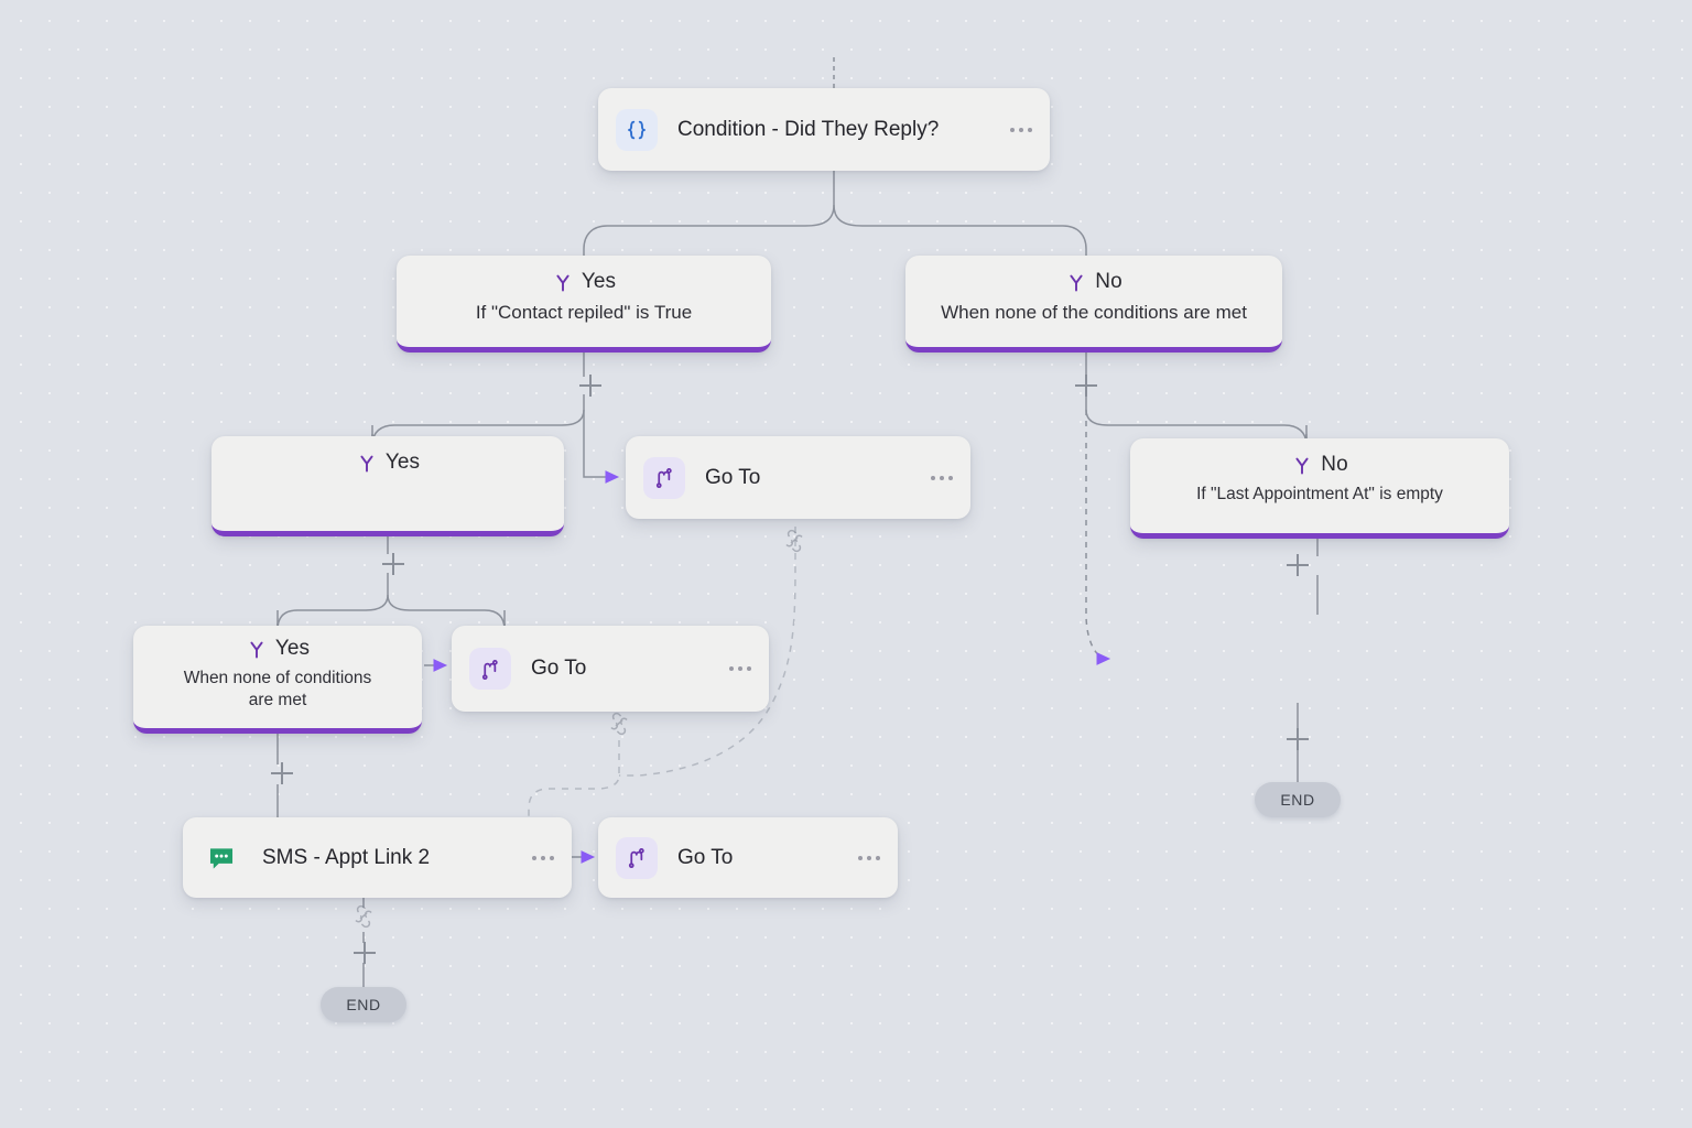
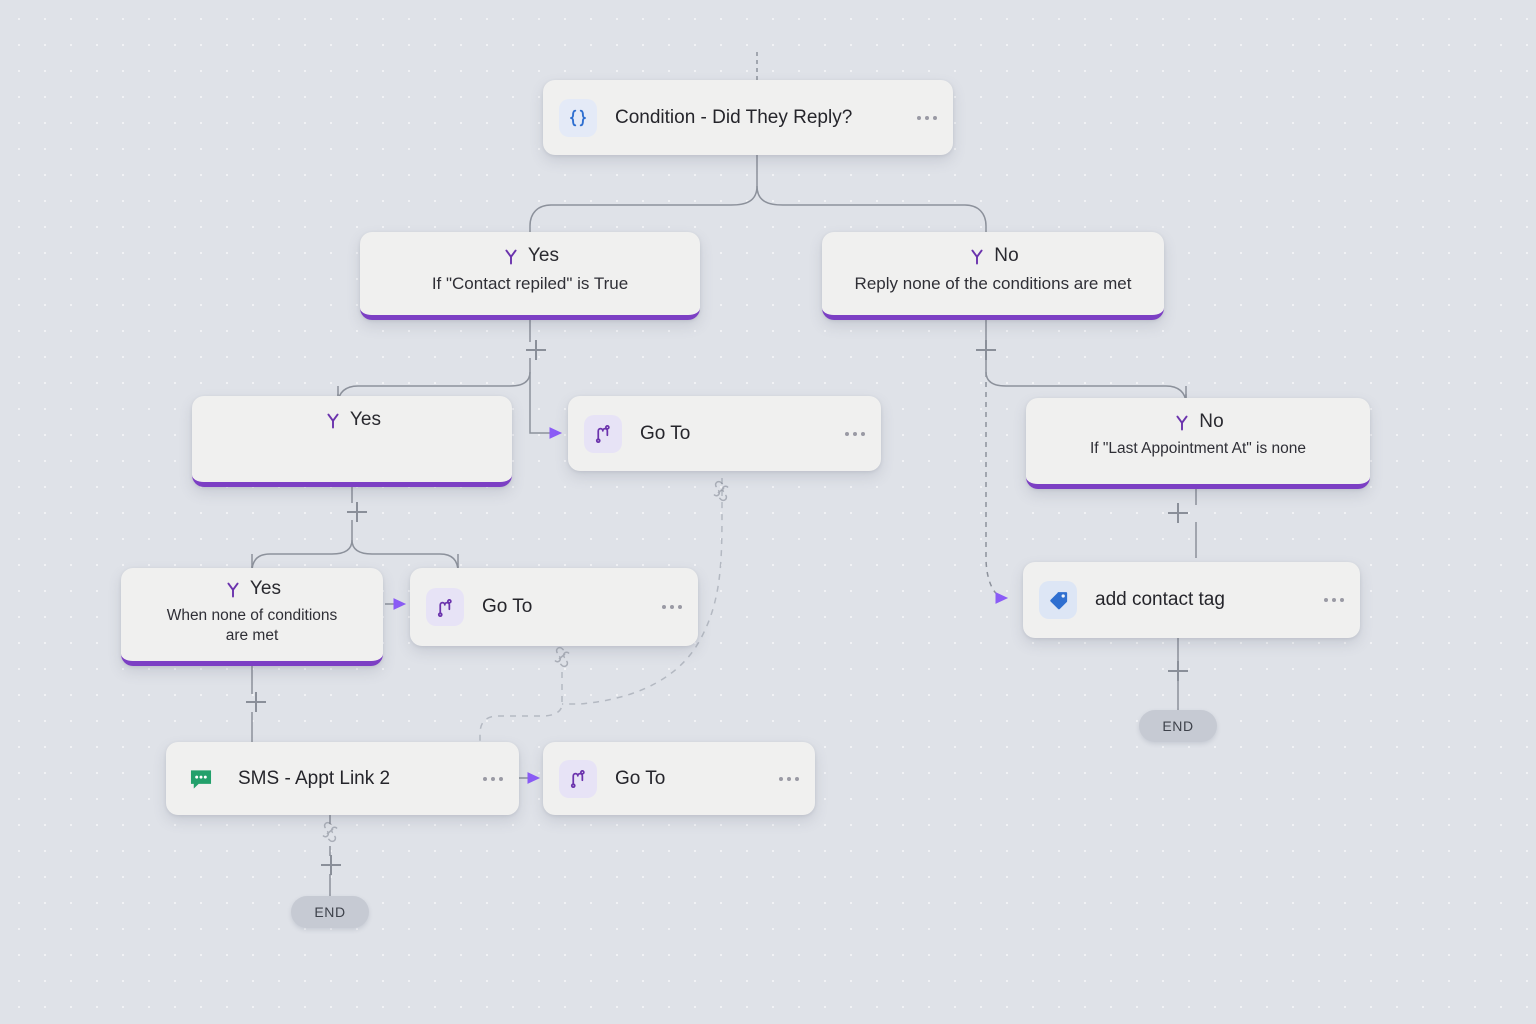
  Condition - Did They Reply?
  Yes
  If "Contact repiled" is True
  No
- When none of the conditions are met
+ Reply none of the conditions are met
  Yes
  No
- If "Last Appointment At" is empty
+ If "Last Appointment At" is none
  Yes
  When none of conditions
  are met
  Go To
  Go To
  Go To
  SMS - Appt Link 2
+ add contact tag
  END
  END
